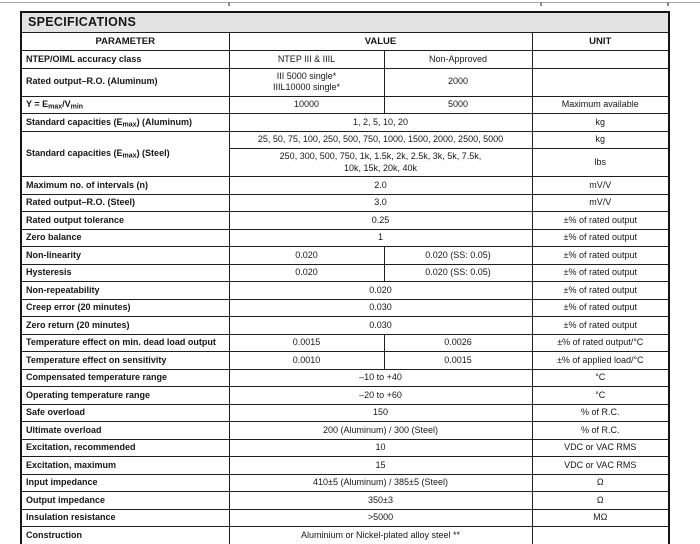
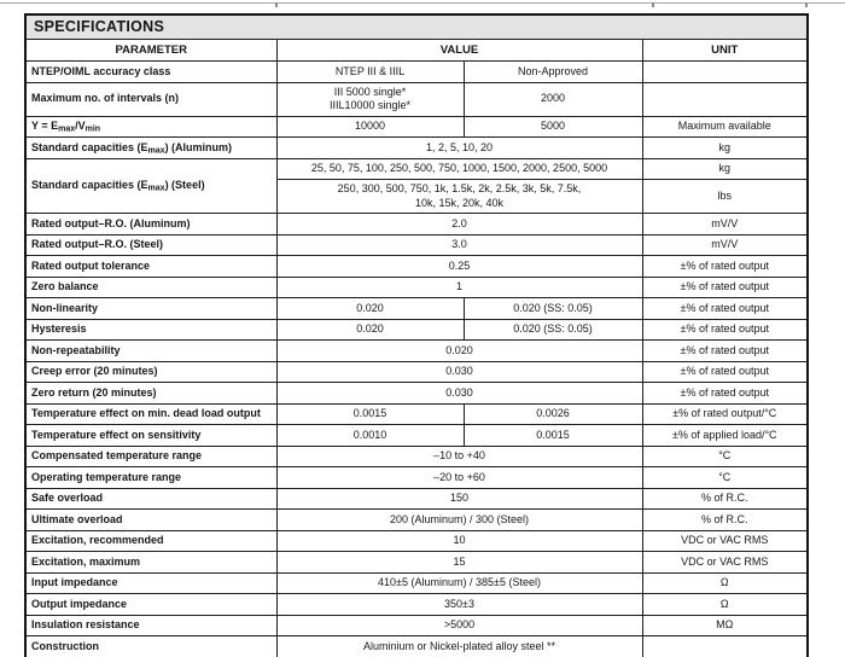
  SPECIFICATIONS
  PARAMETER	VALUE	UNIT
  NTEP/OIML accuracy class	NTEP III & IIIL	Non-Approved
- Rated output–R.O. (Aluminum)	III 5000 single*IIIL10000 single*	2000
+ Maximum no. of intervals (n)	III 5000 single*IIIL10000 single*	2000
  Y = E /V	10000	5000	Maximum available
  Standard capacities (E ) (Aluminum)	1, 2, 5, 10, 20	kg
  Standard capacities (E ) (Steel)	25, 50, 75, 100, 250, 500, 750, 1000, 1500, 2000, 2500, 5000	kg
  250, 300, 500, 750, 1k, 1.5k, 2k, 2.5k, 3k, 5k, 7.5k,10k, 15k, 20k, 40k	lbs
- Maximum no. of intervals (n)	2.0	mV/V
+ Rated output–R.O. (Aluminum)	2.0	mV/V
  Rated output–R.O. (Steel)	3.0	mV/V
  Rated output tolerance	0.25	±% of rated output
  Zero balance	1	±% of rated output
  Non-linearity	0.020	0.020 (SS: 0.05)	±% of rated output
  Hysteresis	0.020	0.020 (SS: 0.05)	±% of rated output
  Non-repeatability	0.020	±% of rated output
  Creep error (20 minutes)	0.030	±% of rated output
  Zero return (20 minutes)	0.030	±% of rated output
  Temperature effect on min. dead load output	0.0015	0.0026	±% of rated output/°C
  Temperature effect on sensitivity	0.0010	0.0015	±% of applied load/°C
  Compensated temperature range	–10 to +40	°C
  Operating temperature range	–20 to +60	°C
  Safe overload	150	% of R.C.
  Ultimate overload	200 (Aluminum) / 300 (Steel)	% of R.C.
  Excitation, recommended	10	VDC or VAC RMS
  Excitation, maximum	15	VDC or VAC RMS
  Input impedance	410±5 (Aluminum) / 385±5 (Steel)	Ω
  Output impedance	350±3	Ω
  Insulation resistance	>5000	MΩ
  Construction	Aluminium or Nickel-plated alloy steel **
